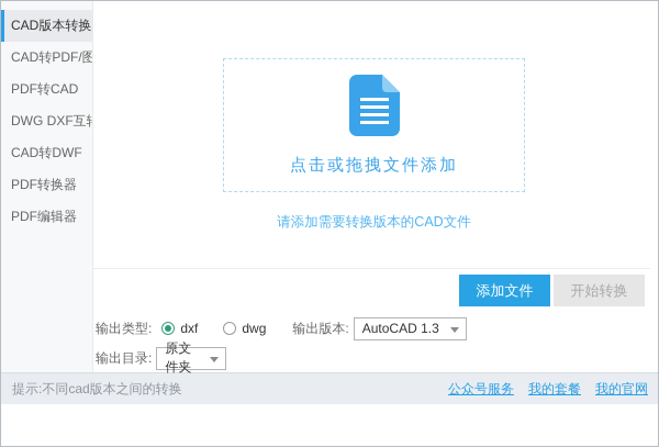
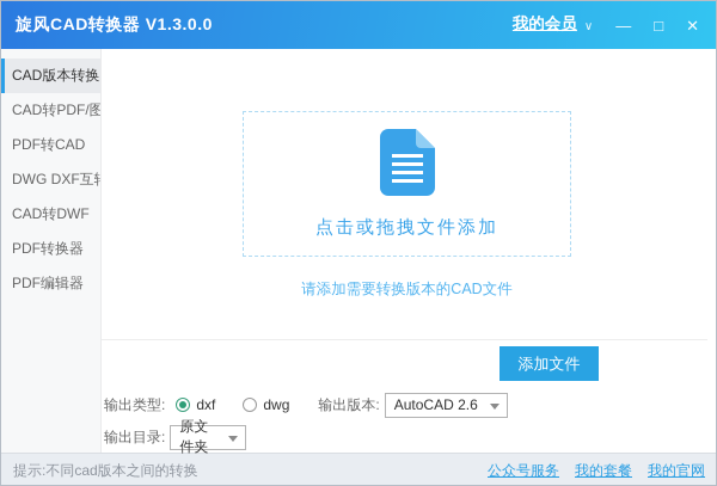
+ 旋风CAD转换器 V1.3.0.0
+ 我的会员
+ ∨
+ —
+ □
+ ✕
  CAD版本转换
  CAD转PDF/图
  PDF转CAD
  DWG DXF互
  CAD转DWF
  PDF转换器
  PDF编辑器
  点击或拖拽文件添加
  请添加需要转换版本的CAD文件
  添加文件
- 开始转换
  输出类型:
  dxf
  dwg
  输出版本:
- AutoCAD 1.3
+ AutoCAD 2.6
  输出目录:
  原文件夹
  提示:不同cad版本之间的转换
  公众号服务
  我的套餐
  我的官网
